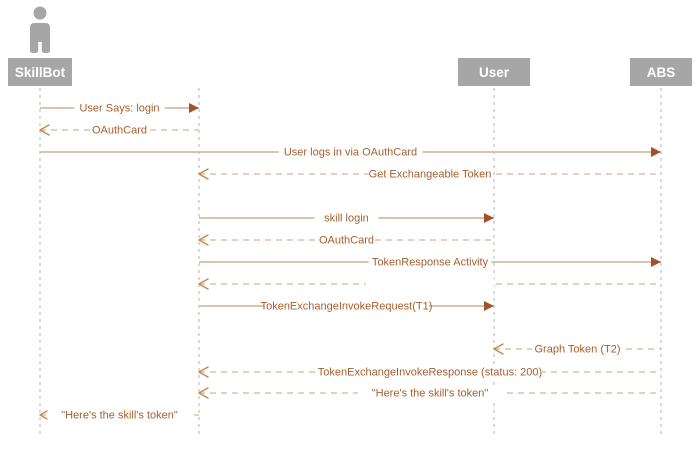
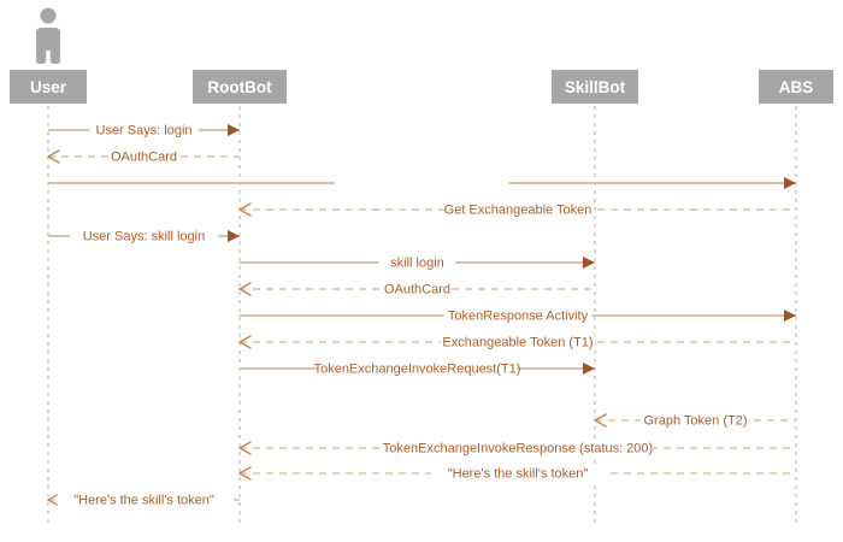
- SkillBot
+ User
+ RootBot
- User
+ SkillBot
  ABS
  User Says: login
  OAuthCard
- User logs in via OAuthCard
  Get Exchangeable Token
+ User Says: skill login
  skill login
  OAuthCard
  TokenResponse Activity
+ Exchangeable Token (T1)
  TokenExchangeInvokeRequest(T1)
  Graph Token (T2)
  TokenExchangeInvokeResponse (status: 200)
  "Here's the skill's token"
  "Here's the skill's token"
